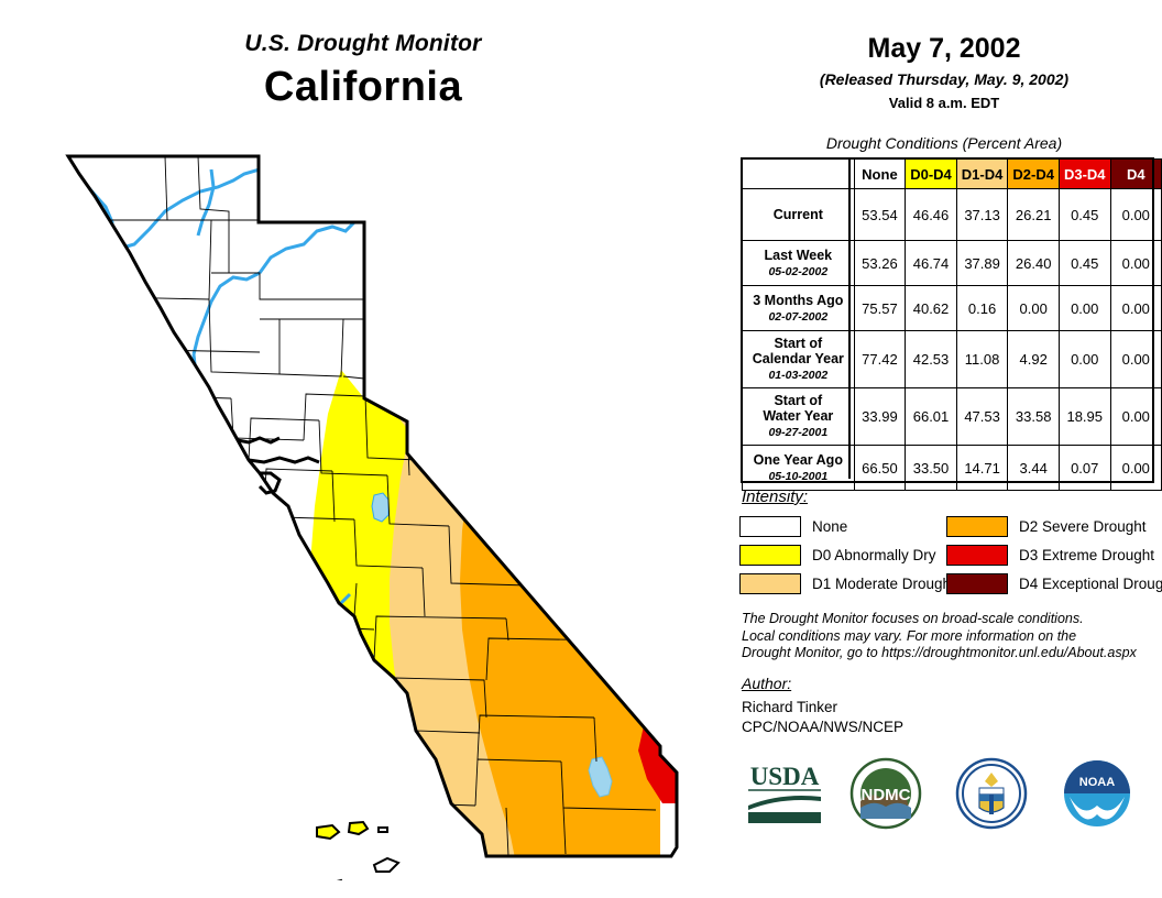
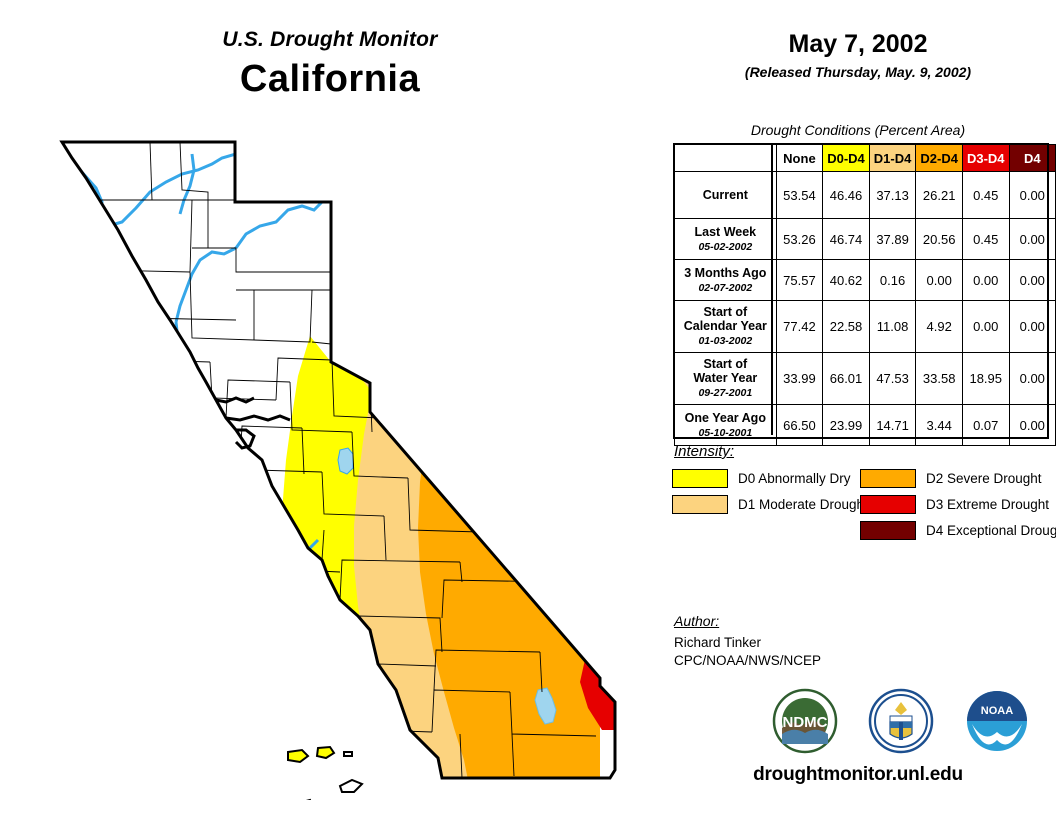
  U.S. Drought Monitor
  California
  May 7, 2002
  (Released Thursday, May. 9, 2002)
- Valid 8 a.m. EDT
  Drought Conditions (Percent Area)
  	None	D0-D4	D1-D4	D2-D4	D3-D4	D4
  Current	53.54	46.46	37.13	26.21	0.45	0.00
- Last Week 05-02-2002	53.26	46.74	37.89	26.40	0.45	0.00
+ Last Week 05-02-2002	53.26	46.74	37.89	20.56	0.45	0.00
  3 Months Ago 02-07-2002	75.57	40.62	0.16	0.00	0.00	0.00
- Start of Calendar Year 01-03-2002	77.42	42.53	11.08	4.92	0.00	0.00
+ Start of Calendar Year 01-03-2002	77.42	22.58	11.08	4.92	0.00	0.00
  Start of Water Year 09-27-2001	33.99	66.01	47.53	33.58	18.95	0.00
- One Year Ago 05-10-2001	66.50	33.50	14.71	3.44	0.07	0.00
+ One Year Ago 05-10-2001	66.50	23.99	14.71	3.44	0.07	0.00
  Intensity:
- None
  D0 Abnormally Dry
  D1 Moderate Droug
  D2 Severe Drought
  D3 Extreme Drought
  D4 Exceptional Droug
- The Drought Monitor focuses on broad-scale conditions.
- Local conditions may vary. For more information on the
- Drought Monitor, go to https://droughtmonitor.unl.edu/About.aspx
  Author:
  Richard Tinker
  CPC/NOAA/NWS/NCEP
- USDA
  NDMC
  NOAA
+ droughtmonitor.unl.edu
